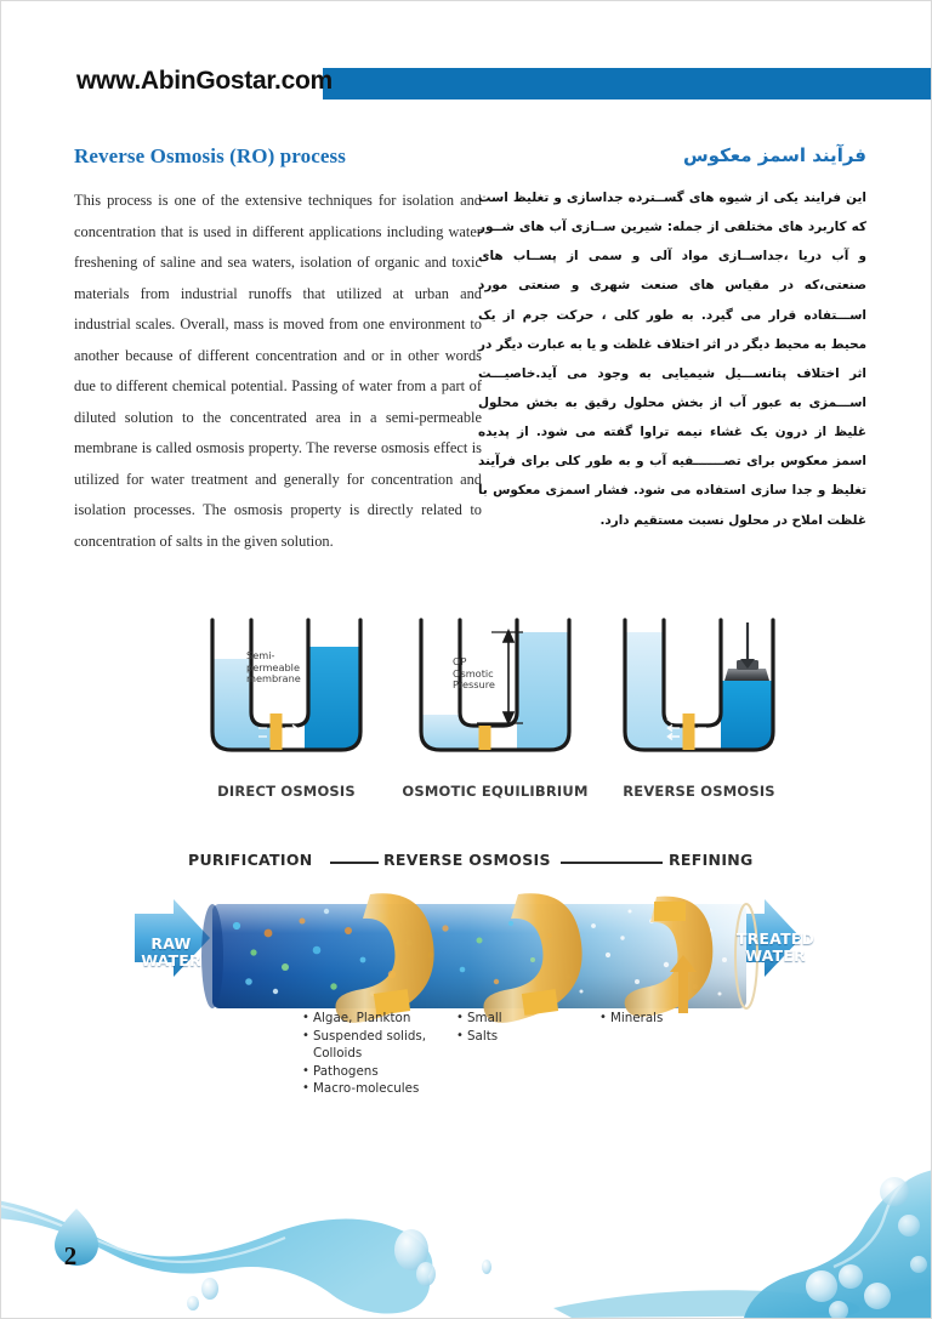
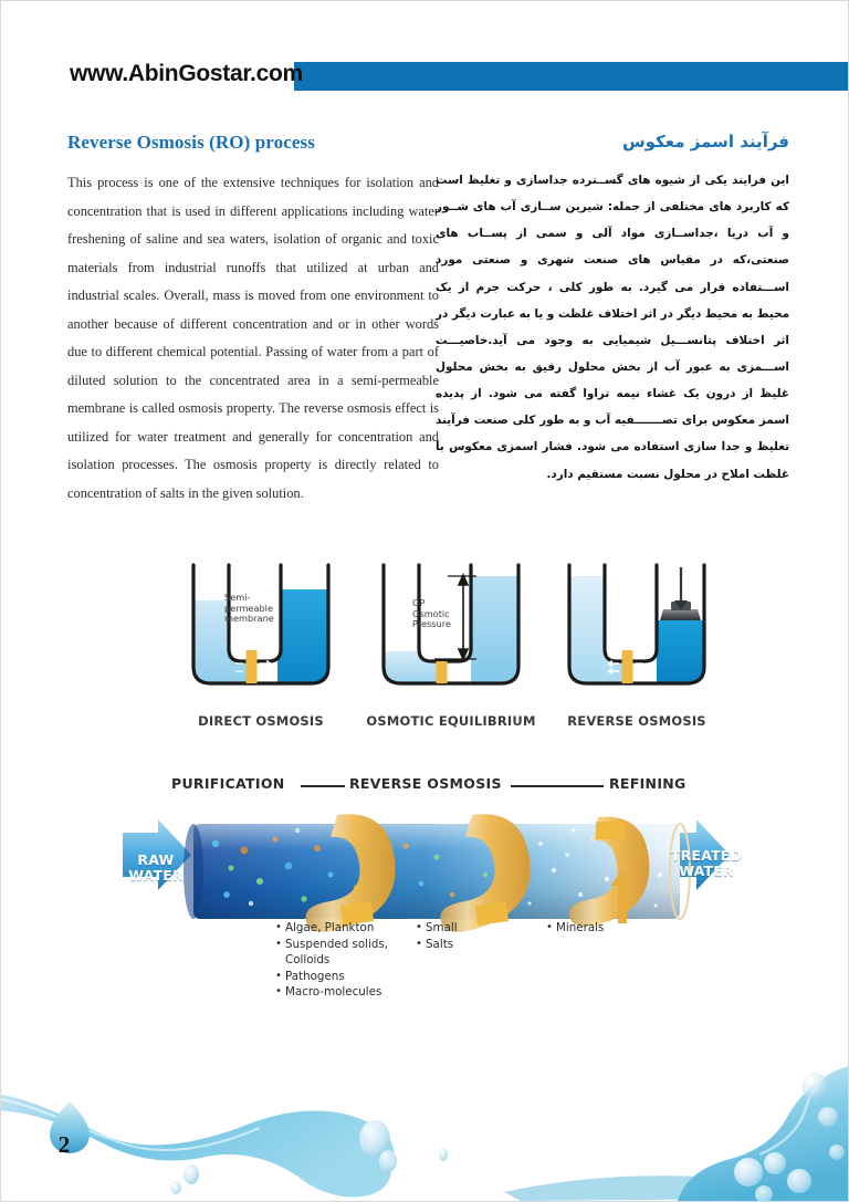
  www.AbinGostar.com
  Reverse Osmosis (RO) process
  This process is one of the extensive techniques for isolation and concentration that is used in different applications including water freshening of saline and sea waters, isolation of organic and toxic materials from industrial runoffs that utilized at urban and industrial scales. Overall, mass is moved from one environment to another because of different concentration and or in other words due to different chemical potential. Passing of water from a part of diluted solution to the concentrated area in a semi-permeable membrane is called osmosis property. The reverse osmosis effect is utilized for water treatment and generally for concentration and isolation processes. The osmosis property is directly related to concentration of salts in the given solution.
  فرآیند اسمز معکوس
- این فرایند یکی از شیوه های گســترده جداسازی و تغلیظ است که کاربرد های مختلفی از جمله: شیرین ســازی آب های شــور و آب دریا ،جداســازی مواد آلی و سمی از پســاب های صنعتی،که در مقیاس های صنعت شهری و صنعتی مورد اســـتفاده قرار می گیرد. به طور کلی ، حرکت جرم از یک محیط به محیط دیگر در اثر اختلاف غلظت و یا به عبارت دیگر در اثر اختلاف پتانســـیل شیمیایی به وجود می آید.خاصیـــت اســـمزی به عبور آب از بخش محلول رقیق به بخش محلول غلیظ از درون یک غشاء نیمه تراوا گفته می شود. از پدیده اسمز معکوس برای تصـــــــفیه آب و به طور کلی برای فرآیند تغلیظ و جدا سازی استفاده می شود. فشار اسمزی معکوس با غلظت املاح در محلول نسبت مستقیم دارد.
+ این فرایند یکی از شیوه های گســترده جداسازی و تغلیظ است که کاربرد های مختلفی از جمله: شیرین ســازی آب های شــور و آب دریا ،جداســازی مواد آلی و سمی از پســاب های صنعتی،که در مقیاس های صنعت شهری و صنعتی مورد اســـتفاده قرار می گیرد. به طور کلی ، حرکت جرم از یک محیط به محیط دیگر در اثر اختلاف غلظت و یا به عبارت دیگر در اثر اختلاف پتانســـیل شیمیایی به وجود می آید.خاصیـــت اســـمزی به عبور آب از بخش محلول رقیق به بخش محلول غلیظ از درون یک غشاء نیمه تراوا گفته می شود. از پدیده اسمز معکوس برای تصـــــــفیه آب و به طور کلی صنعت فرآیند تغلیظ و جدا سازی استفاده می شود. فشار اسمزی معکوس با غلظت املاح در محلول نسبت مستقیم دارد.
  Semi-
  permeable
  membrane
  DIRECT OSMOSIS
  OP
  Osmotic
  Pressure
  OSMOTIC EQUILIBRIUM
  REVERSE OSMOSIS
  PURIFICATION
  REVERSE OSMOSIS
  REFINING
  RAW
  WATER
  TREATED
  WATER
  Algae, Plankton
  Suspended solids,
  Colloids
  Pathogens
  Macro-molecules
  Small
  Salts
  Minerals
  2
